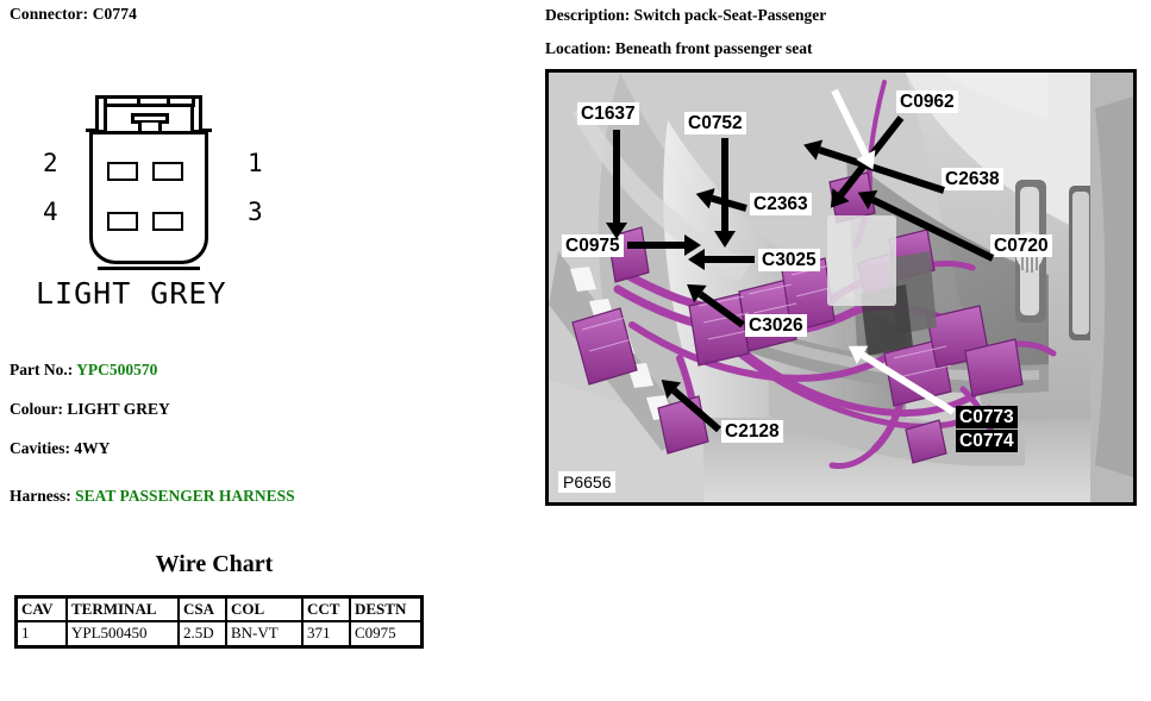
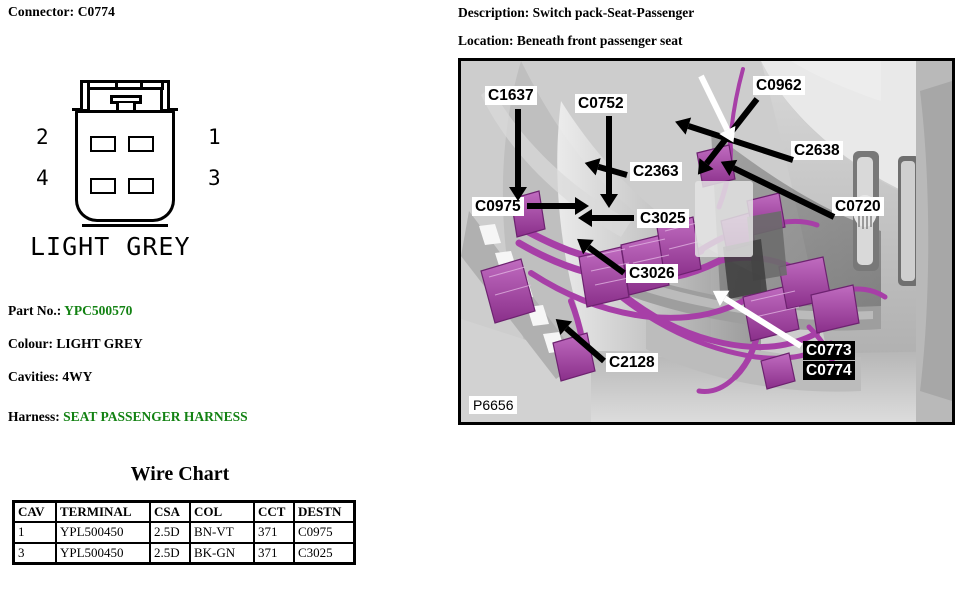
  Connector: C0774
  2
  4
  1
  3
  LIGHT GREY
  Part No.: YPC500570
  Colour: LIGHT GREY
  Cavities: 4WY
  Harness: SEAT PASSENGER HARNESS
  Wire Chart
  CAV	TERMINAL	CSA	COL	CCT	DESTN
  1	YPL500450	2.5D	BN-VT	371	C0975
+ 3	YPL500450	2.5D	BK-GN	371	C3025
  Description: Switch pack-Seat-Passenger
  Location: Beneath front passenger seat
  C1637
  C0752
  C0962
  C2363
  C2638
  C0975
  C3025
  C0720
  C3026
  C2128
  C0773
  C0774
  P6656
